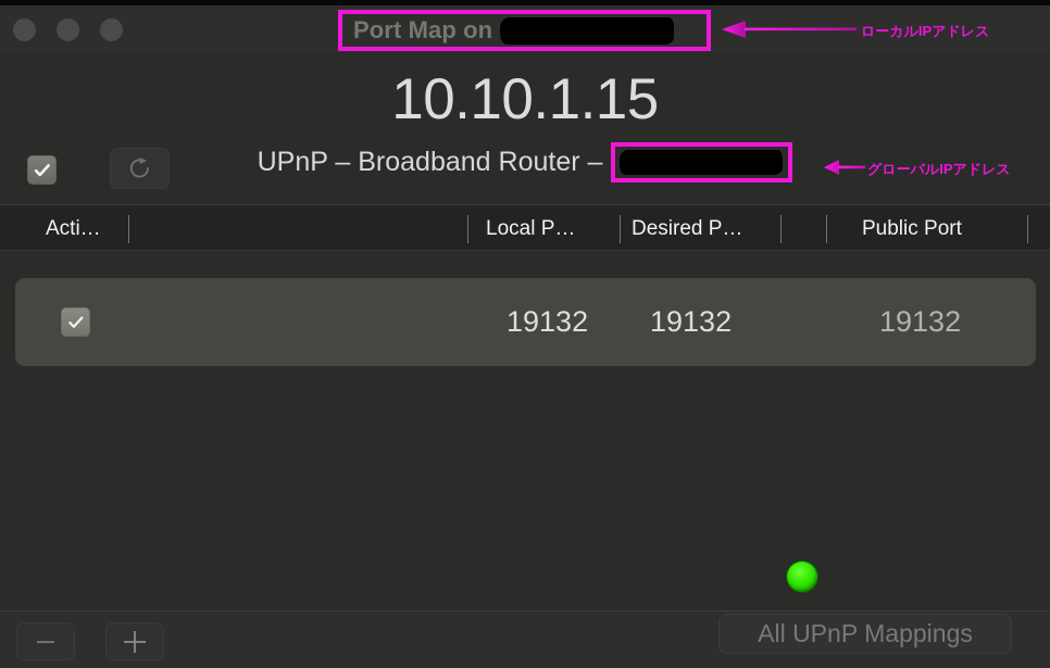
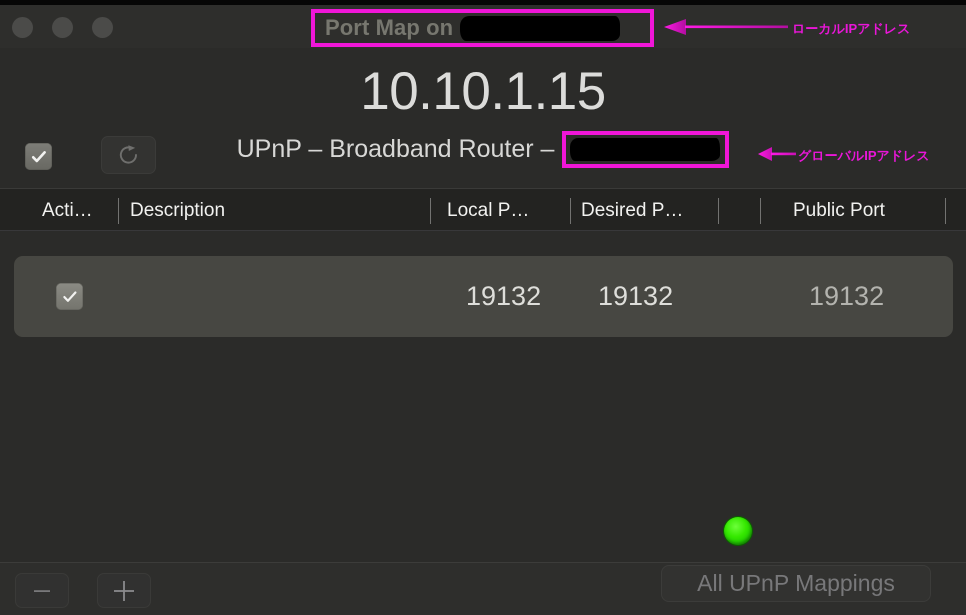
  Port Map on
  ローカルIPアドレス
  10.10.1.15
  UPnP – Broadband Router –
  グローバルIPアドレス
  Acti…
+ Description
  Local P…
  Desired P…
  Public Port
  19132
  19132
  19132
  All UPnP Mappings
